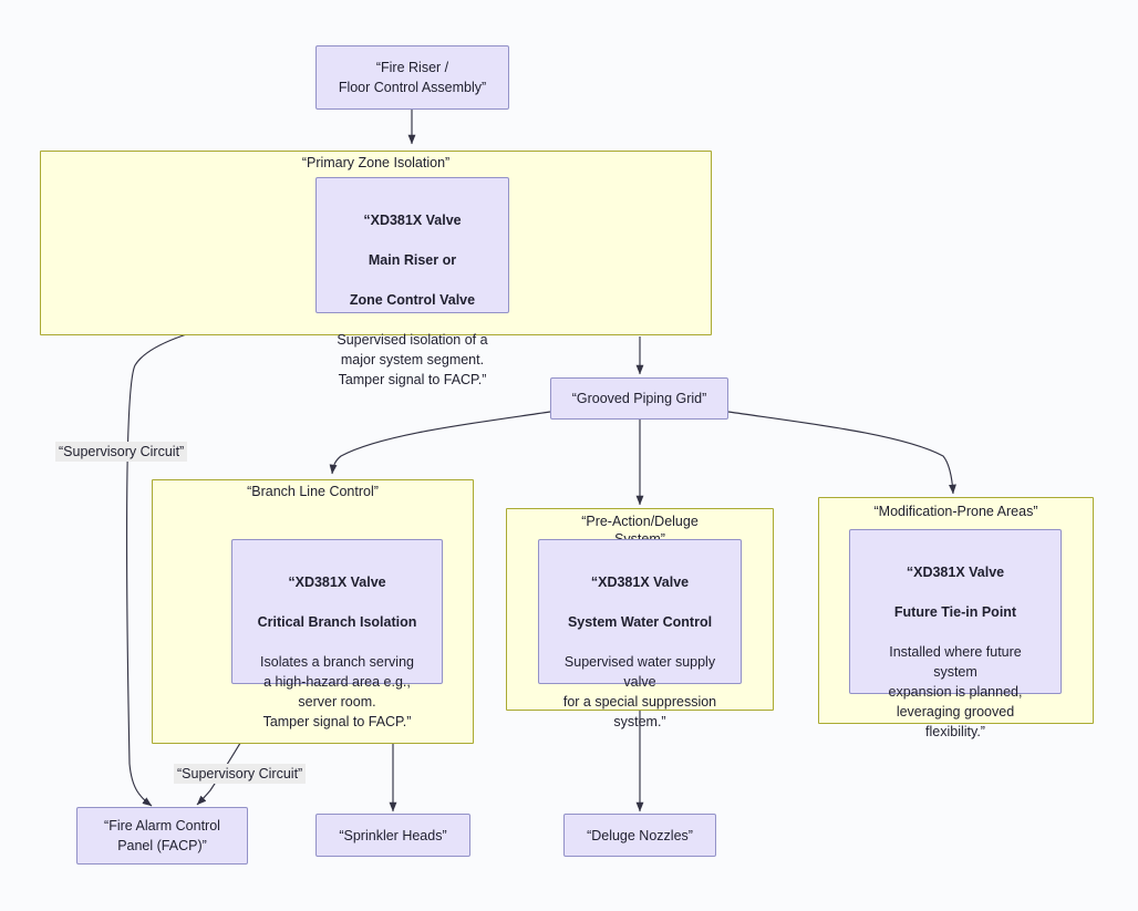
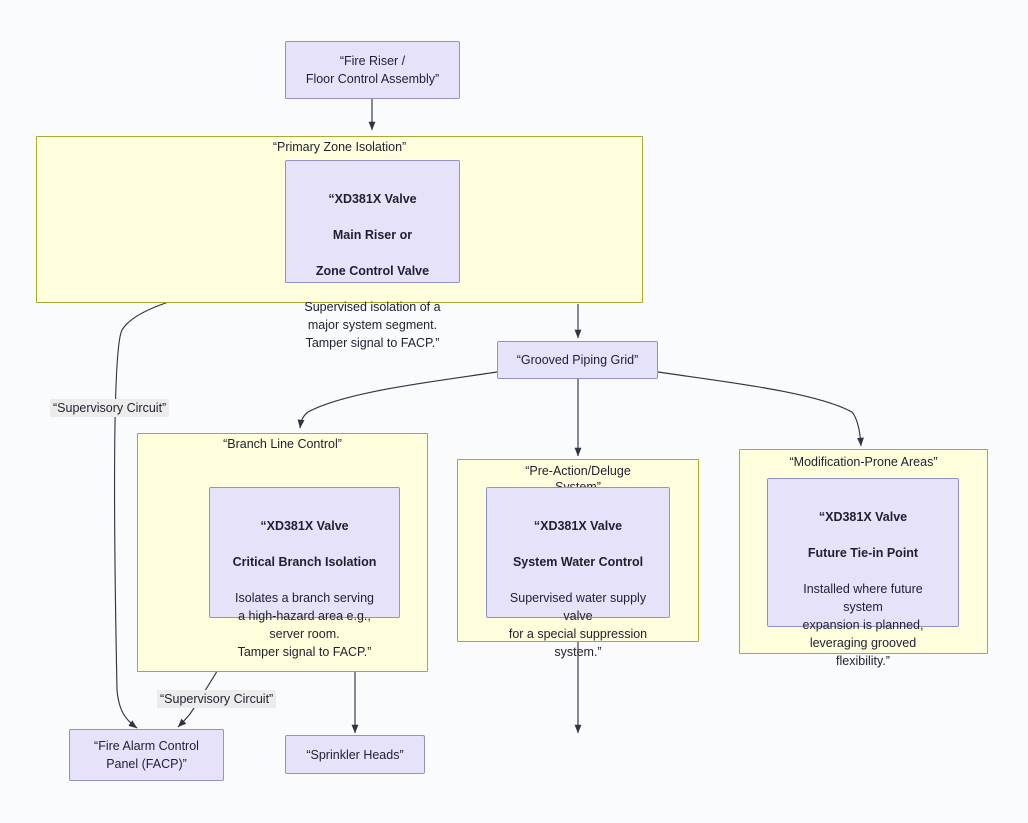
  “Primary Zone Isolation”
  “Branch Line Control”
  “Pre-Action/Deluge
  “Modification-Prone Areas”
  “Fire Riser /
  Floor Control Assembly”
  “XD381X Valve
  Main Riser or
  Zone Control Valve
  Supervised isolation of a
  major system segment.
  Tamper signal to FACP.”
  “Grooved Piping Grid”
  “XD381X Valve
  Critical Branch Isolation
  Isolates a branch serving
  a high-hazard area e.g.,
  server room.
  Tamper signal to FACP.”
  “XD381X Valve
  System Water Control
  Supervised water supply
  valve
  for a special suppression
  system.”
  “XD381X Valve
  Future Tie-in Point
  Installed where future
  system
  expansion is planned,
  leveraging grooved
  flexibility.”
  “Fire Alarm Control
  Panel (FACP)”
  “Sprinkler Heads”
- “Deluge Nozzles”
  “Supervisory Circuit”
  “Supervisory Circuit”
